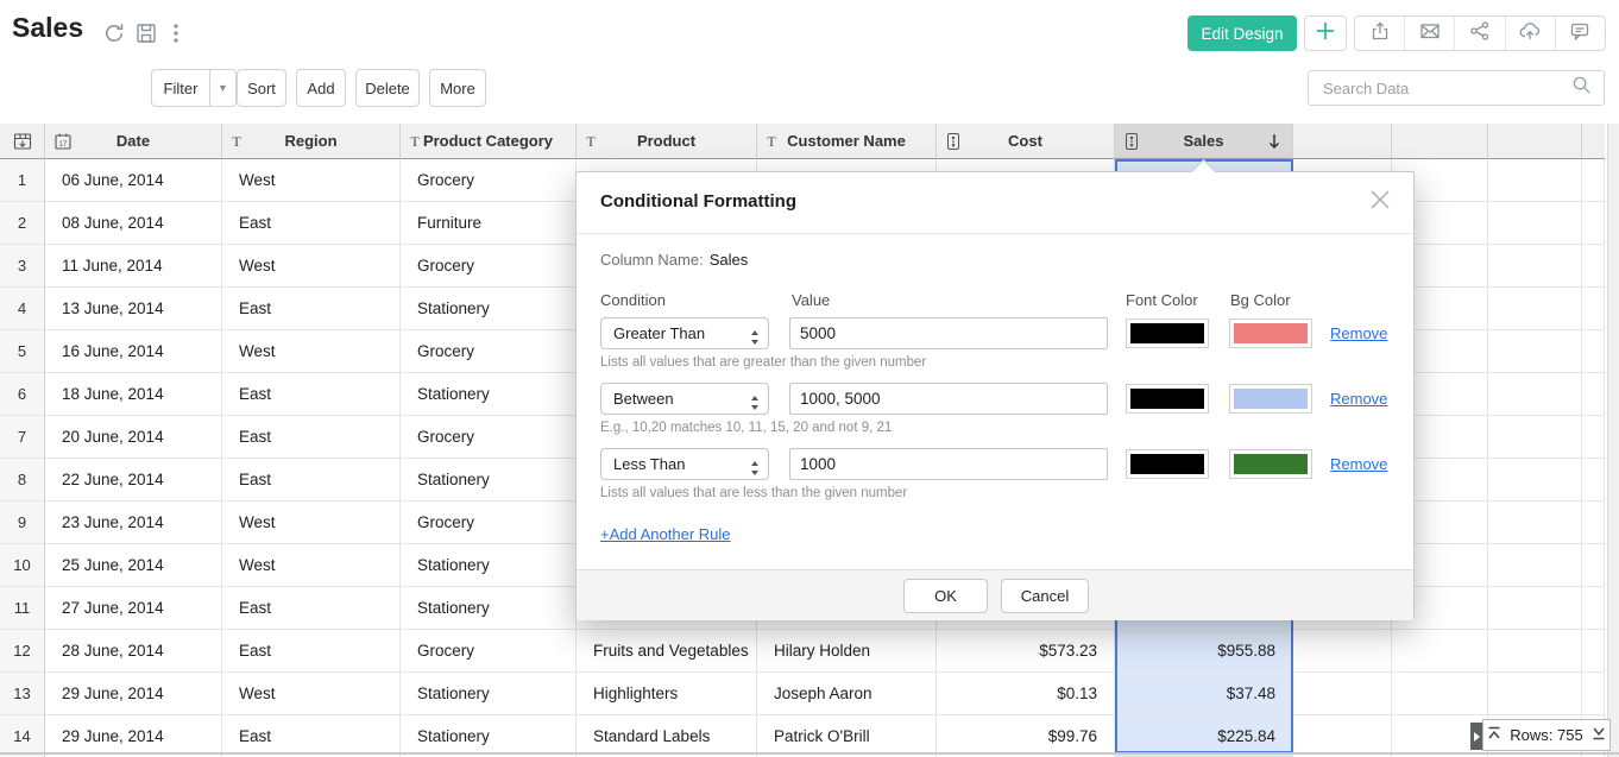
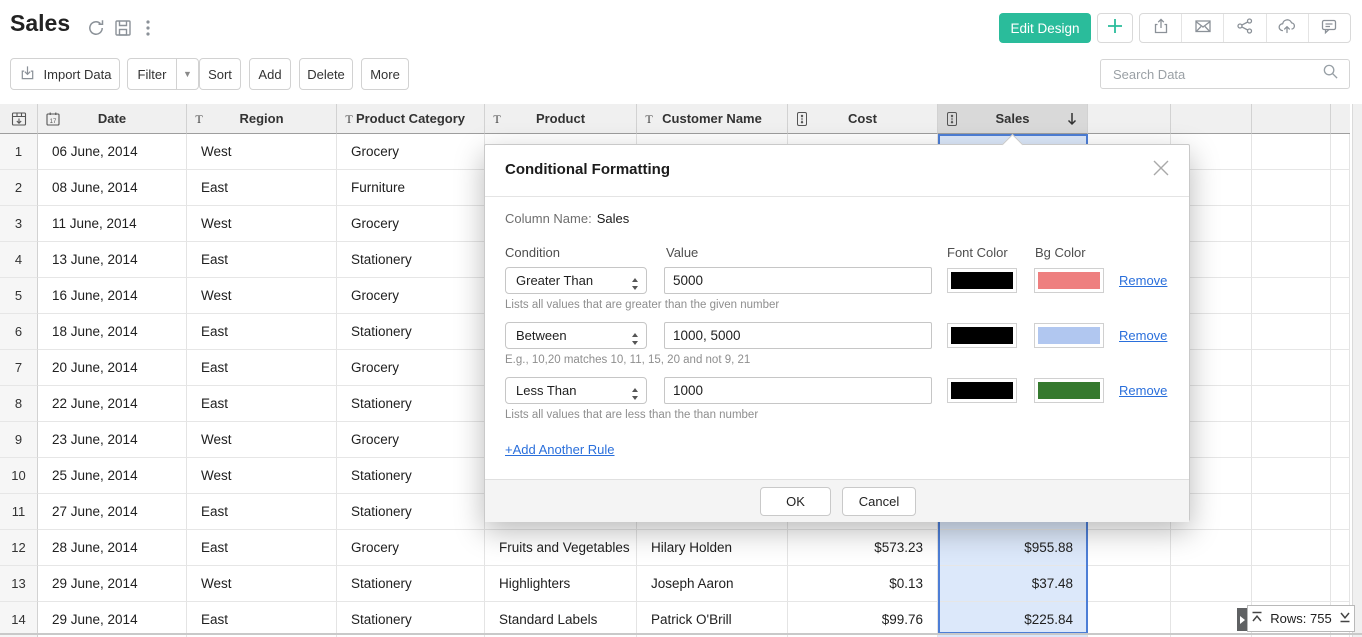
  Sales
  Edit Design
+ Import Data
  Filter
  ▼
  Sort
  Add
  Delete
  More
  Search Data
  Date
  T
  Region
  T
  Product Category
  T
  Product
  T
  Customer Name
  Cost
  Sales
  1
  06 June, 2014
  West
  Grocery
  2
  08 June, 2014
  East
  Furniture
  3
  11 June, 2014
  West
  Grocery
  4
  13 June, 2014
  East
  Stationery
  5
  16 June, 2014
  West
  Grocery
  6
  18 June, 2014
  East
  Stationery
  7
  20 June, 2014
  East
  Grocery
  8
  22 June, 2014
  East
  Stationery
  9
  23 June, 2014
  West
  Grocery
  10
  25 June, 2014
  West
  Stationery
  11
  27 June, 2014
  East
  Stationery
  12
  28 June, 2014
  East
  Grocery
  Fruits and Vegetables
  Hilary Holden
  $573.23
  $955.88
  13
  29 June, 2014
  West
  Stationery
  Highlighters
  Joseph Aaron
  $0.13
  $37.48
  14
  29 June, 2014
  East
  Stationery
  Standard Labels
  Patrick O'Brill
  $99.76
  $225.84
  Conditional Formatting
  Column Name: Sales
  Condition
  Value
  Font Color
  Bg Color
  Greater Than
  5000
  Remove
  Lists all values that are greater than the given number
  Between
  1000, 5000
  Remove
  E.g., 10,20 matches 10, 11, 15, 20 and not 9, 21
  Less Than
  1000
  Remove
- Lists all values that are less than the given number
+ Lists all values that are less than the than number
  +Add Another Rule
  OK
  Cancel
  Rows: 755
